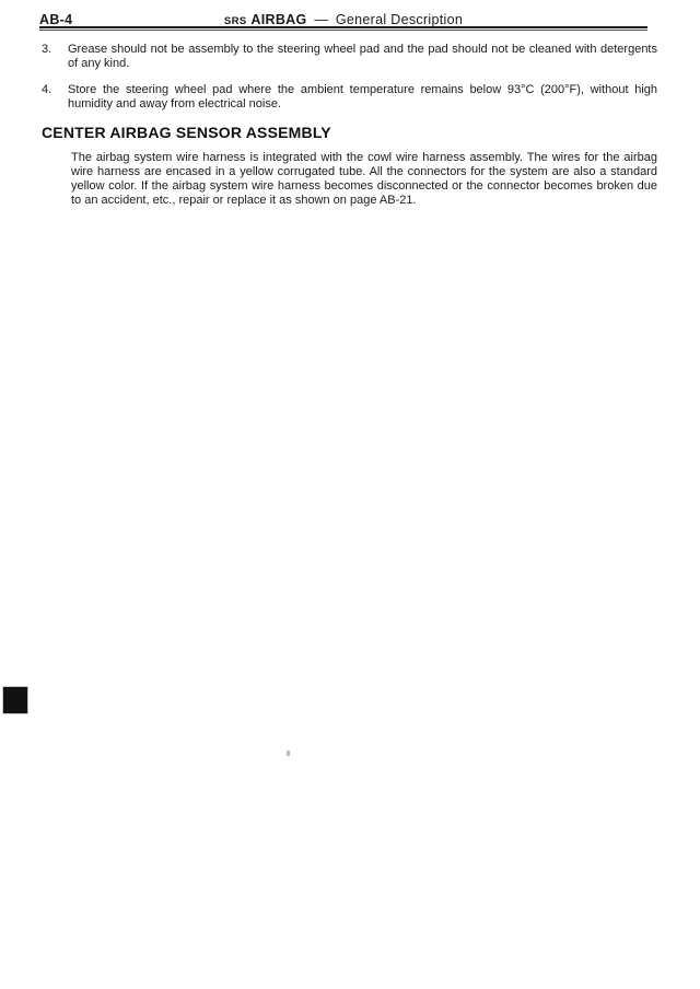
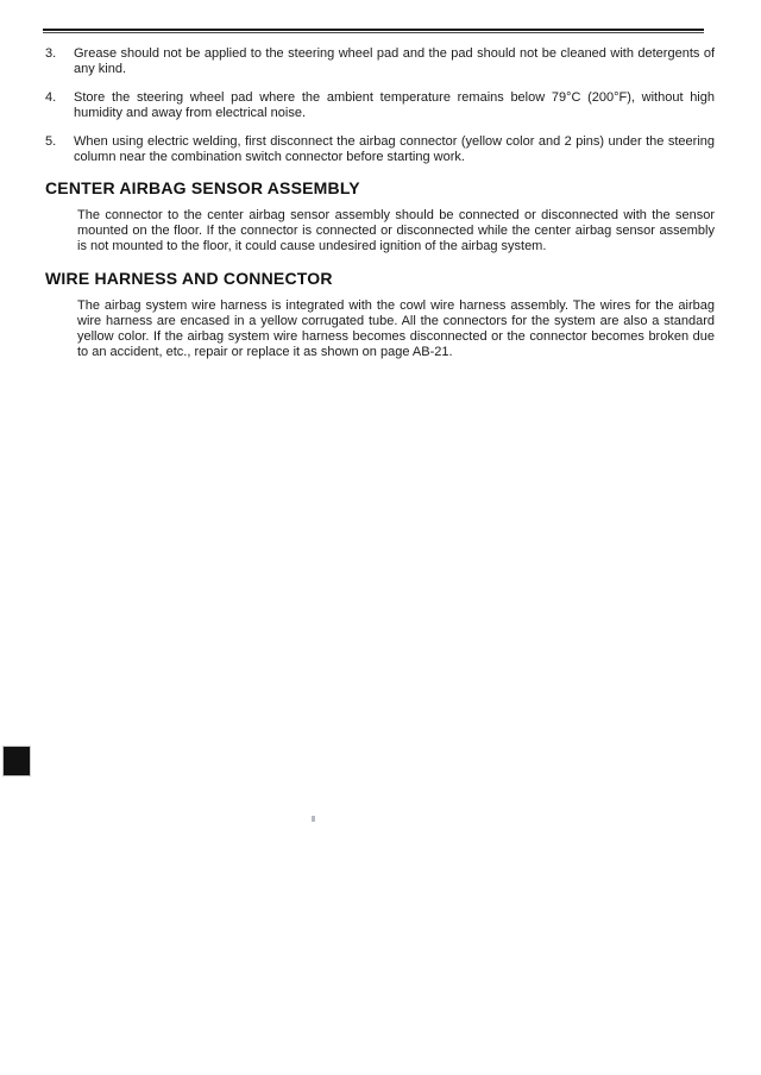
- AB-4
- SRS AIRBAG — General Description
  3.
- Grease should not be assembly to the steering wheel pad and the pad should not be cleaned with detergents of any kind.
+ Grease should not be applied to the steering wheel pad and the pad should not be cleaned with detergents of any kind.
  4.
- Store the steering wheel pad where the ambient temperature remains below 93°C (200°F), without high humidity and away from electrical noise.
+ Store the steering wheel pad where the ambient temperature remains below 79°C (200°F), without high humidity and away from electrical noise.
+ 5.
+ When using electric welding, first disconnect the airbag connector (yellow color and 2 pins) under the steering column near the combination switch connector before starting work.
  CENTER AIRBAG SENSOR ASSEMBLY
+ The connector to the center airbag sensor assembly should be connected or disconnected with the sensor mounted on the floor. If the connector is connected or disconnected while the center airbag sensor assembly is not mounted to the floor, it could cause undesired ignition of the airbag system.
+ WIRE HARNESS AND CONNECTOR
  The airbag system wire harness is integrated with the cowl wire harness assembly. The wires for the airbag wire harness are encased in a yellow corrugated tube. All the connectors for the system are also a standard yellow color. If the airbag system wire harness becomes disconnected or the connector becomes broken due to an accident, etc., repair or replace it as shown on page AB-21.
